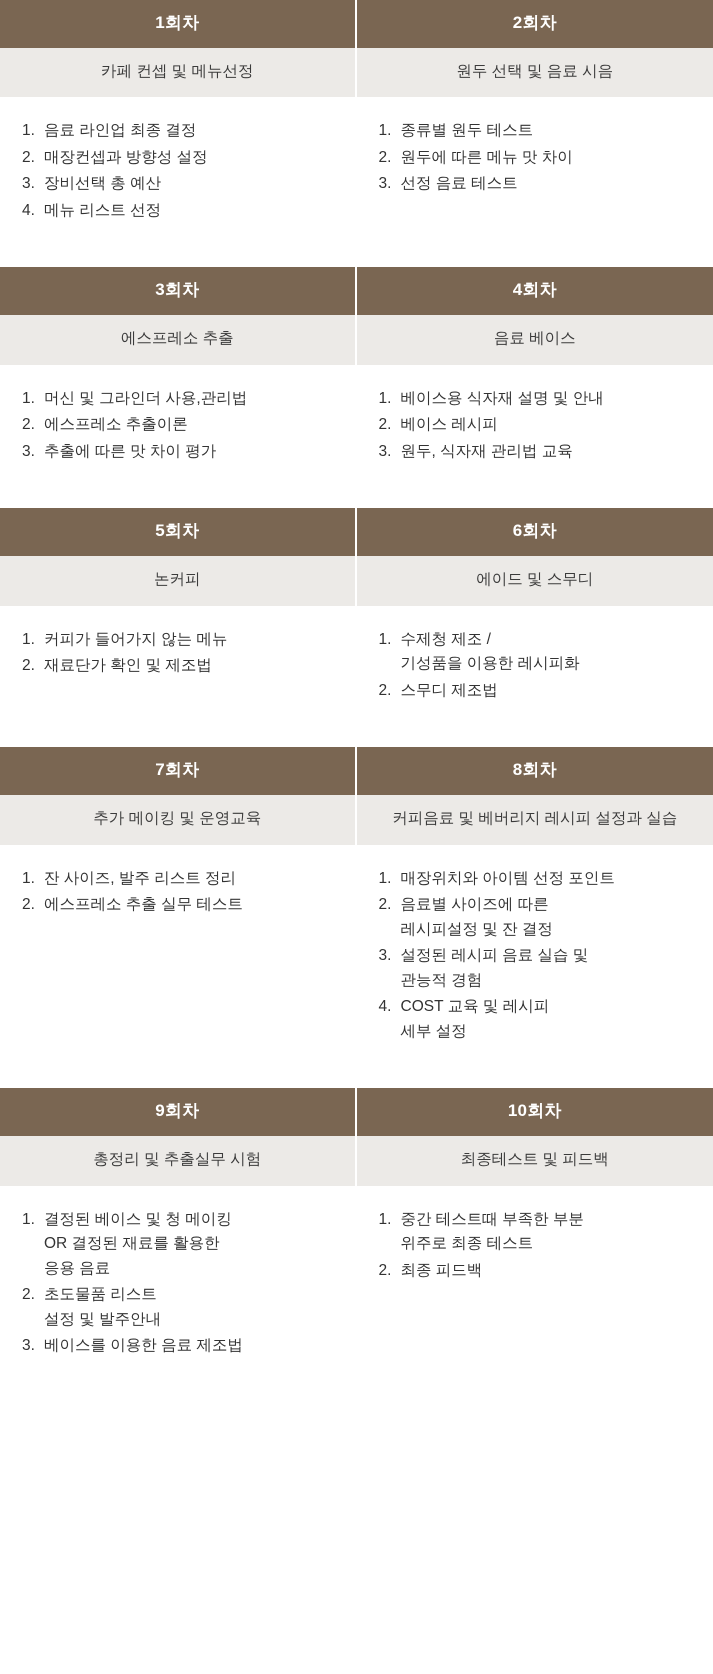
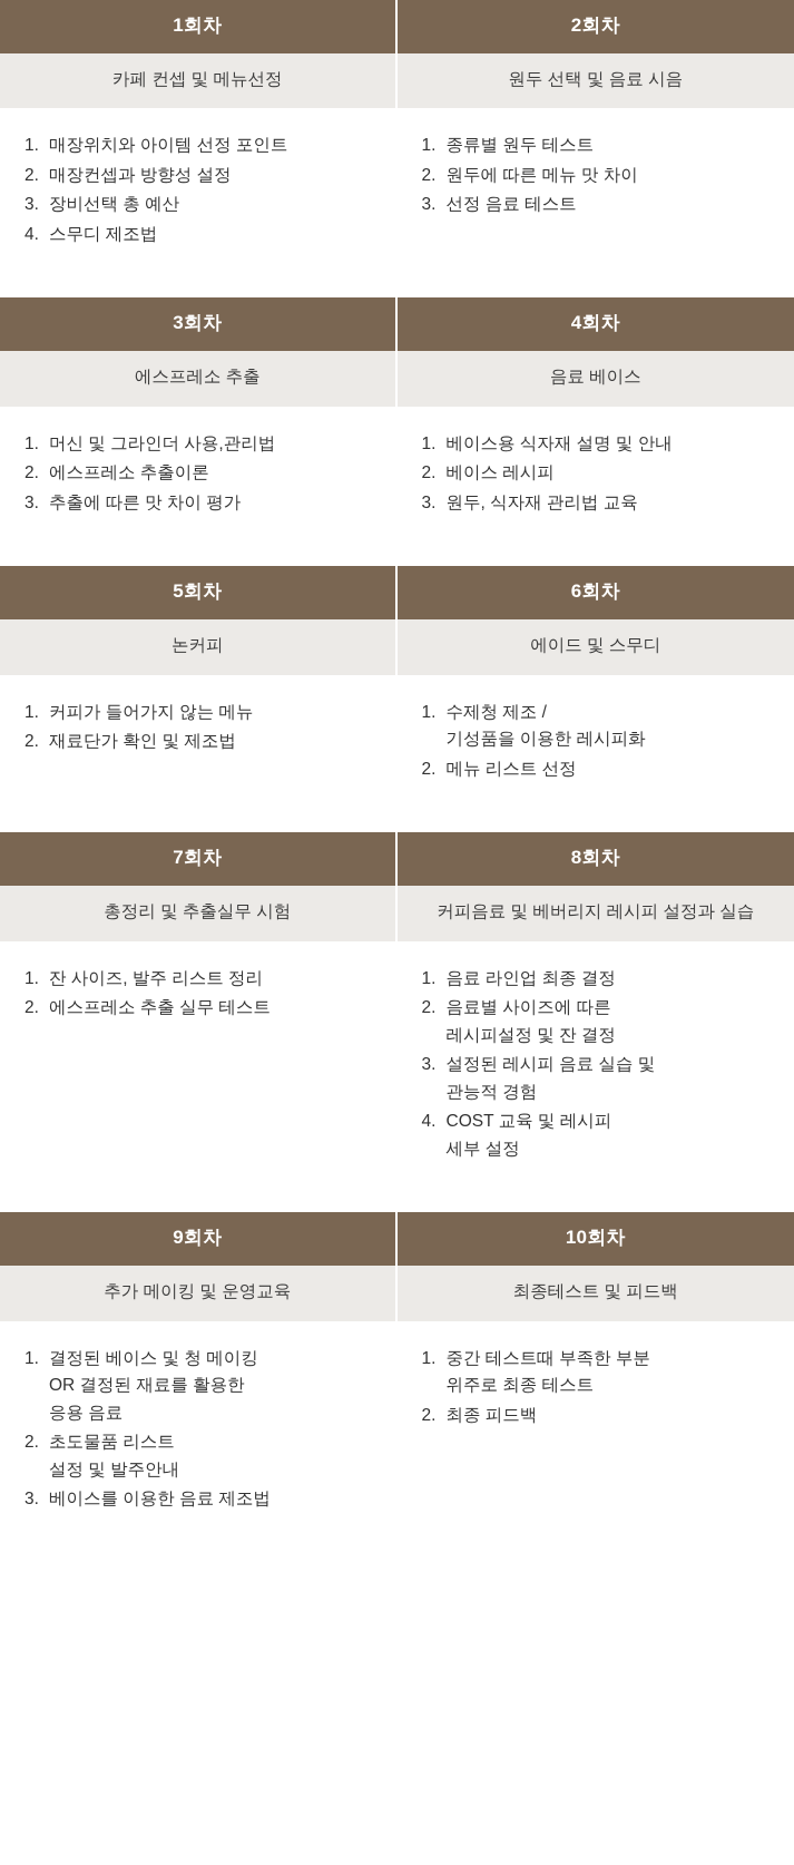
  1회차
  카페 컨셉 및 메뉴선정
  1.
- 음료 라인업 최종 결정
+ 매장위치와 아이템 선정 포인트
  2.
  매장컨셉과 방향성 설정
  3.
  장비선택 총 예산
  4.
- 메뉴 리스트 선정
+ 스무디 제조법
  2회차
  원두 선택 및 음료 시음
  1.
  종류별 원두 테스트
  2.
  원두에 따른 메뉴 맛 차이
  3.
  선정 음료 테스트
  3회차
  에스프레소 추출
  1.
  머신 및 그라인더 사용,관리법
  2.
  에스프레소 추출이론
  3.
  추출에 따른 맛 차이 평가
  4회차
  음료 베이스
  1.
  베이스용 식자재 설명 및 안내
  2.
  베이스 레시피
  3.
  원두, 식자재 관리법 교육
  5회차
  논커피
  1.
  커피가 들어가지 않는 메뉴
  2.
  재료단가 확인 및 제조법
  6회차
  에이드 및 스무디
  1.
  수제청 제조 /
  기성품을 이용한 레시피화
  2.
- 스무디 제조법
+ 메뉴 리스트 선정
  7회차
- 추가 메이킹 및 운영교육
+ 총정리 및 추출실무 시험
  1.
  잔 사이즈, 발주 리스트 정리
  2.
  에스프레소 추출 실무 테스트
  8회차
  커피음료 및 베버리지 레시피 설정과 실습
  1.
- 매장위치와 아이템 선정 포인트
+ 음료 라인업 최종 결정
  2.
  음료별 사이즈에 따른
  레시피설정 및 잔 결정
  3.
  설정된 레시피 음료 실습 및
  관능적 경험
  4.
  COST 교육 및 레시피
  세부 설정
  9회차
- 총정리 및 추출실무 시험
+ 추가 메이킹 및 운영교육
  1.
  결정된 베이스 및 청 메이킹
  OR 결정된 재료를 활용한
  응용 음료
  2.
  초도물품 리스트
  설정 및 발주안내
  3.
  베이스를 이용한 음료 제조법
  10회차
  최종테스트 및 피드백
  1.
  중간 테스트때 부족한 부분
  위주로 최종 테스트
  2.
  최종 피드백
